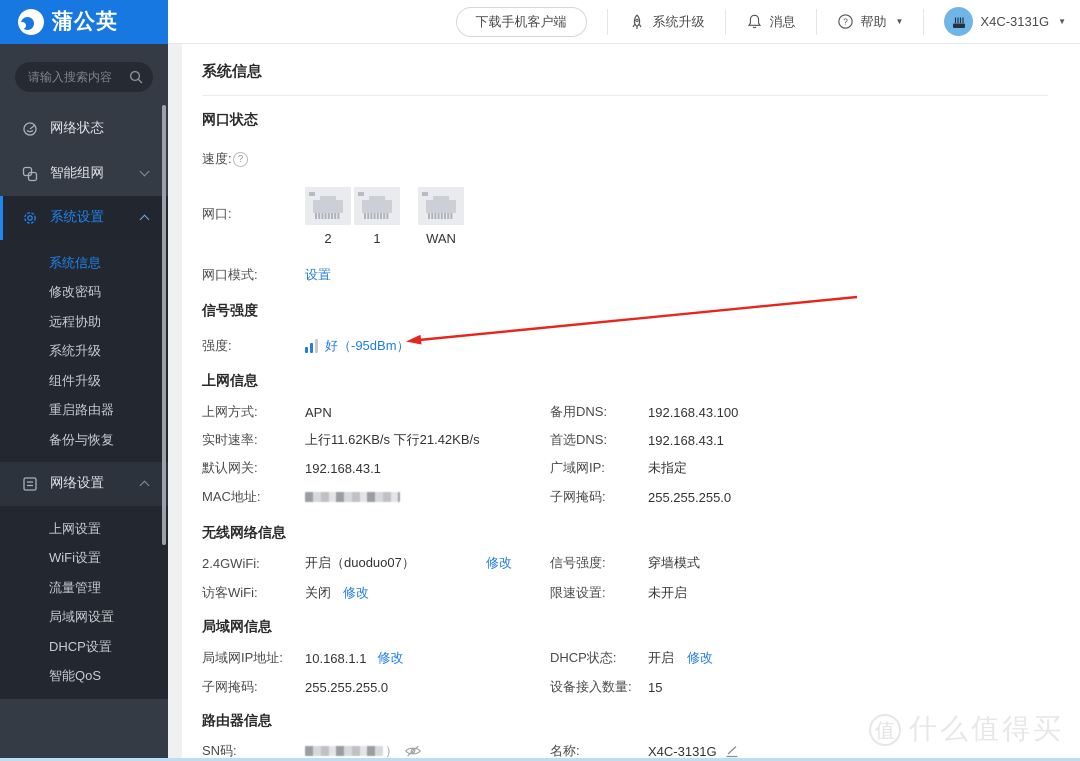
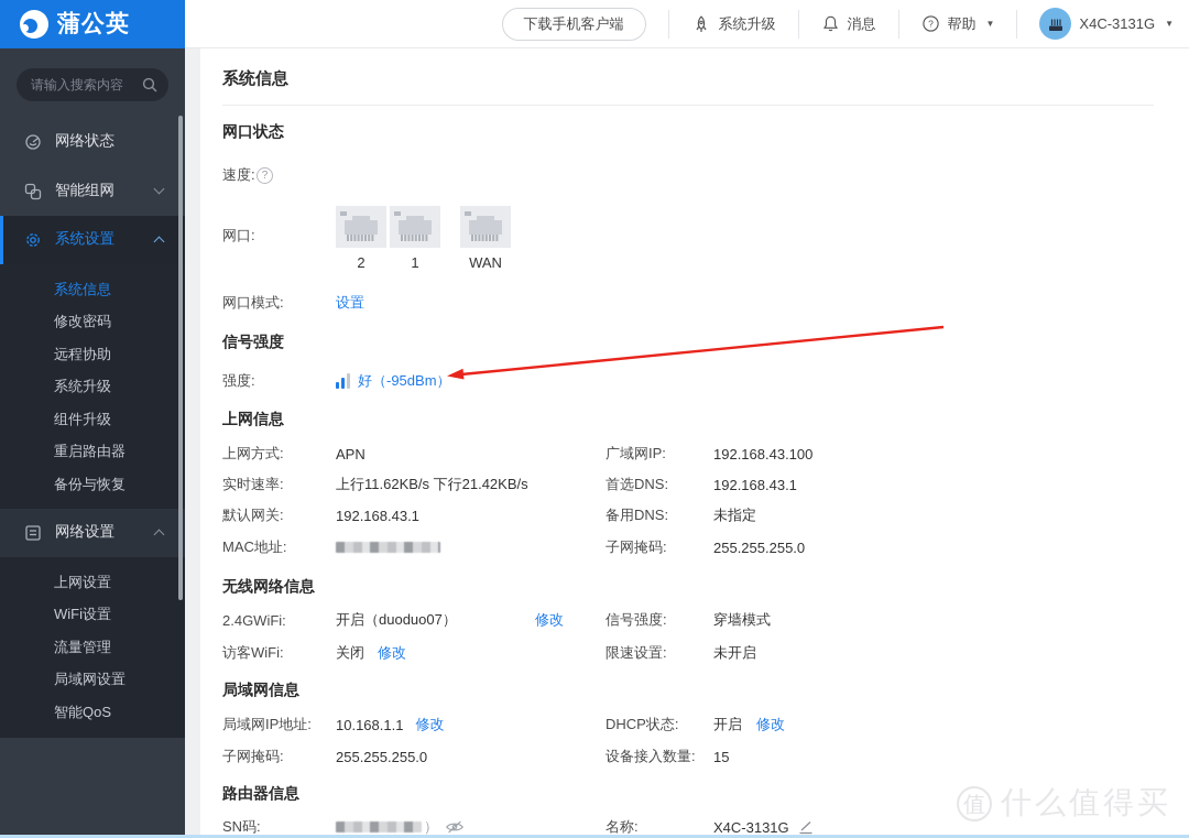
  蒲公英
  请输入搜索内容
  网络状态
  智能组网
  系统设置
  系统信息
  修改密码
  远程协助
  系统升级
  组件升级
  重启路由器
  备份与恢复
  网络设置
  上网设置
  WiFi设置
  流量管理
  局域网设置
- DHCP设置
  智能QoS
  下载手机客户端
  系统升级
  消息
  ?
  帮助
  ▼
  X4C-3131G
  ▼
  系统信息
  网口状态
  速度:
  ?
  网口:
  2
  1
  WAN
  网口模式:
  设置
  信号强度
  强度:
  好（-95dBm）
  上网信息
  上网方式:
  APN
  实时速率:
  上行11.62KB/s 下行21.42KB/s
  默认网关:
  192.168.43.1
  MAC地址:
- 备用DNS:
+ 广域网IP:
  192.168.43.100
  首选DNS:
  192.168.43.1
- 广域网IP:
+ 备用DNS:
  未指定
  子网掩码:
  255.255.255.0
  无线网络信息
  2.4GWiFi:
  开启（duoduo07）
  修改
  访客WiFi:
  关闭
  修改
  信号强度:
  穿墙模式
  限速设置:
  未开启
  局域网信息
  局域网IP地址:
  10.168.1.1
  修改
  子网掩码:
  255.255.255.0
  DHCP状态:
  开启
  修改
  设备接入数量:
  15
  路由器信息
  SN码:
  ）
  名称:
  X4C-3131G
  值
  什么值得买
